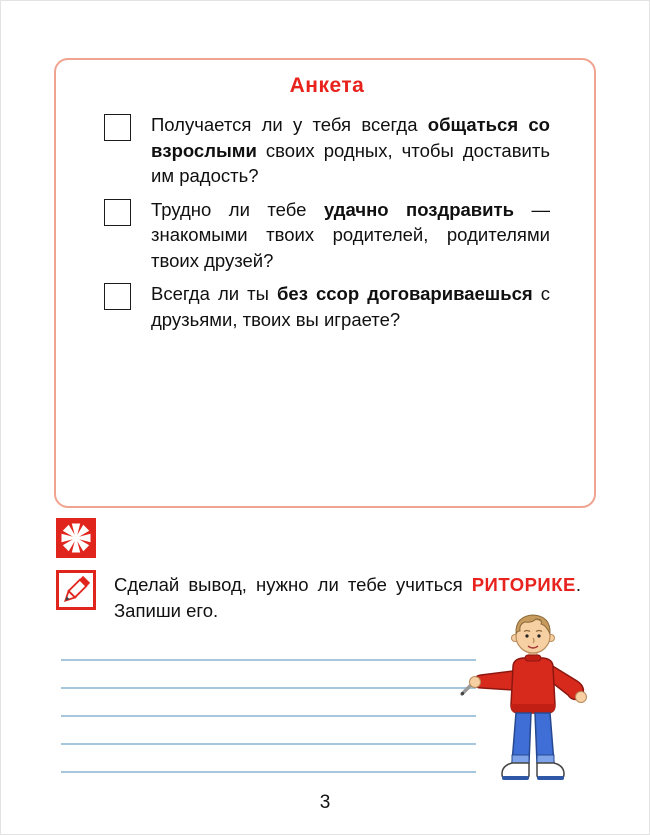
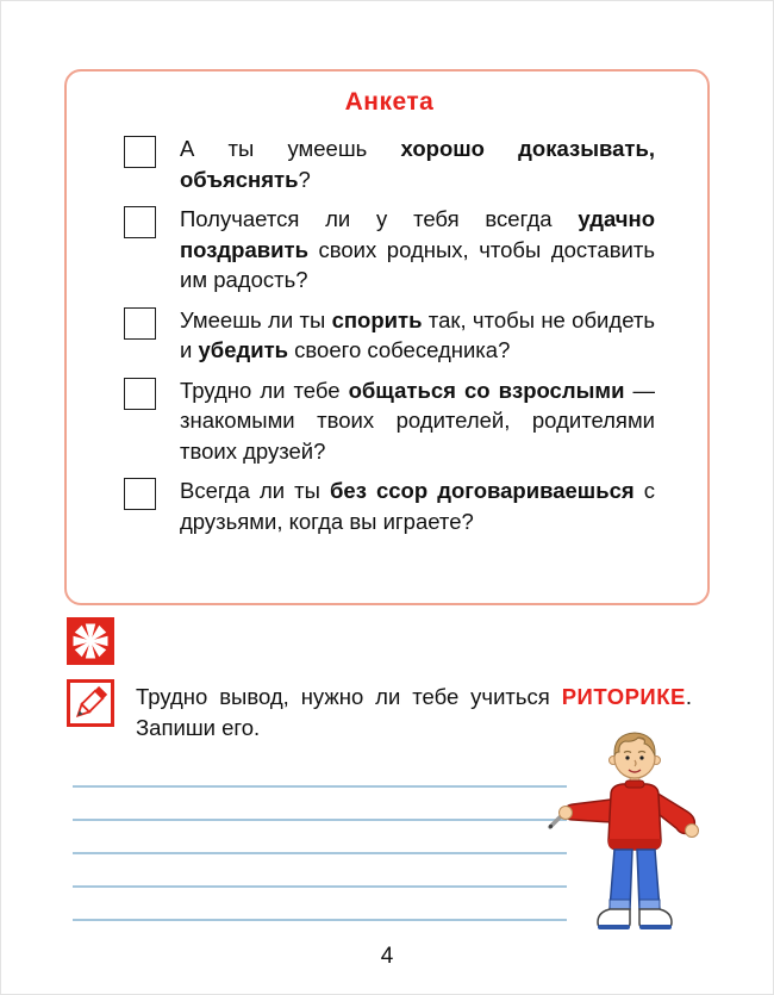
  Анкета
+ А ты умеешь хорошо доказывать, объяснять?
- Получается ли у тебя всегда общаться со взрослыми своих родных, чтобы доставить им радость?
+ Получается ли у тебя всегда удачно поздравить своих родных, чтобы доставить им радость?
+ Умеешь ли ты спорить так, чтобы не обидеть и убедить своего собеседника?
- Трудно ли тебе удачно поздравить — знакомыми твоих родителей, родителями твоих друзей?
+ Трудно ли тебе общаться со взрослыми — знакомыми твоих родителей, родителями твоих друзей?
- Всегда ли ты без ссор договариваешься с друзьями, твоих вы играете?
+ Всегда ли ты без ссор договариваешься с друзьями, когда вы играете?
- Сделай вывод, нужно ли тебе учиться РИТОРИКЕ. Запиши его.
+ Трудно вывод, нужно ли тебе учиться РИТОРИКЕ. Запиши его.
- 3
+ 4
